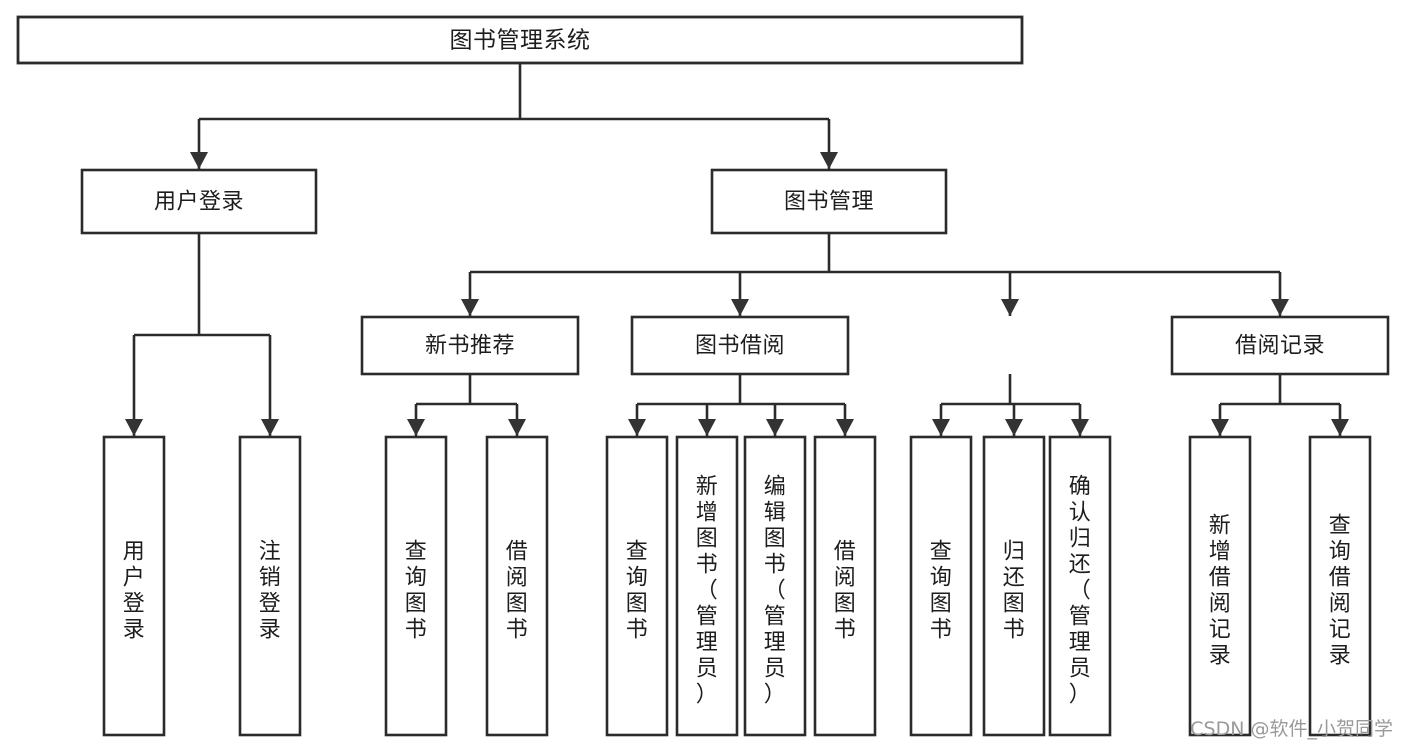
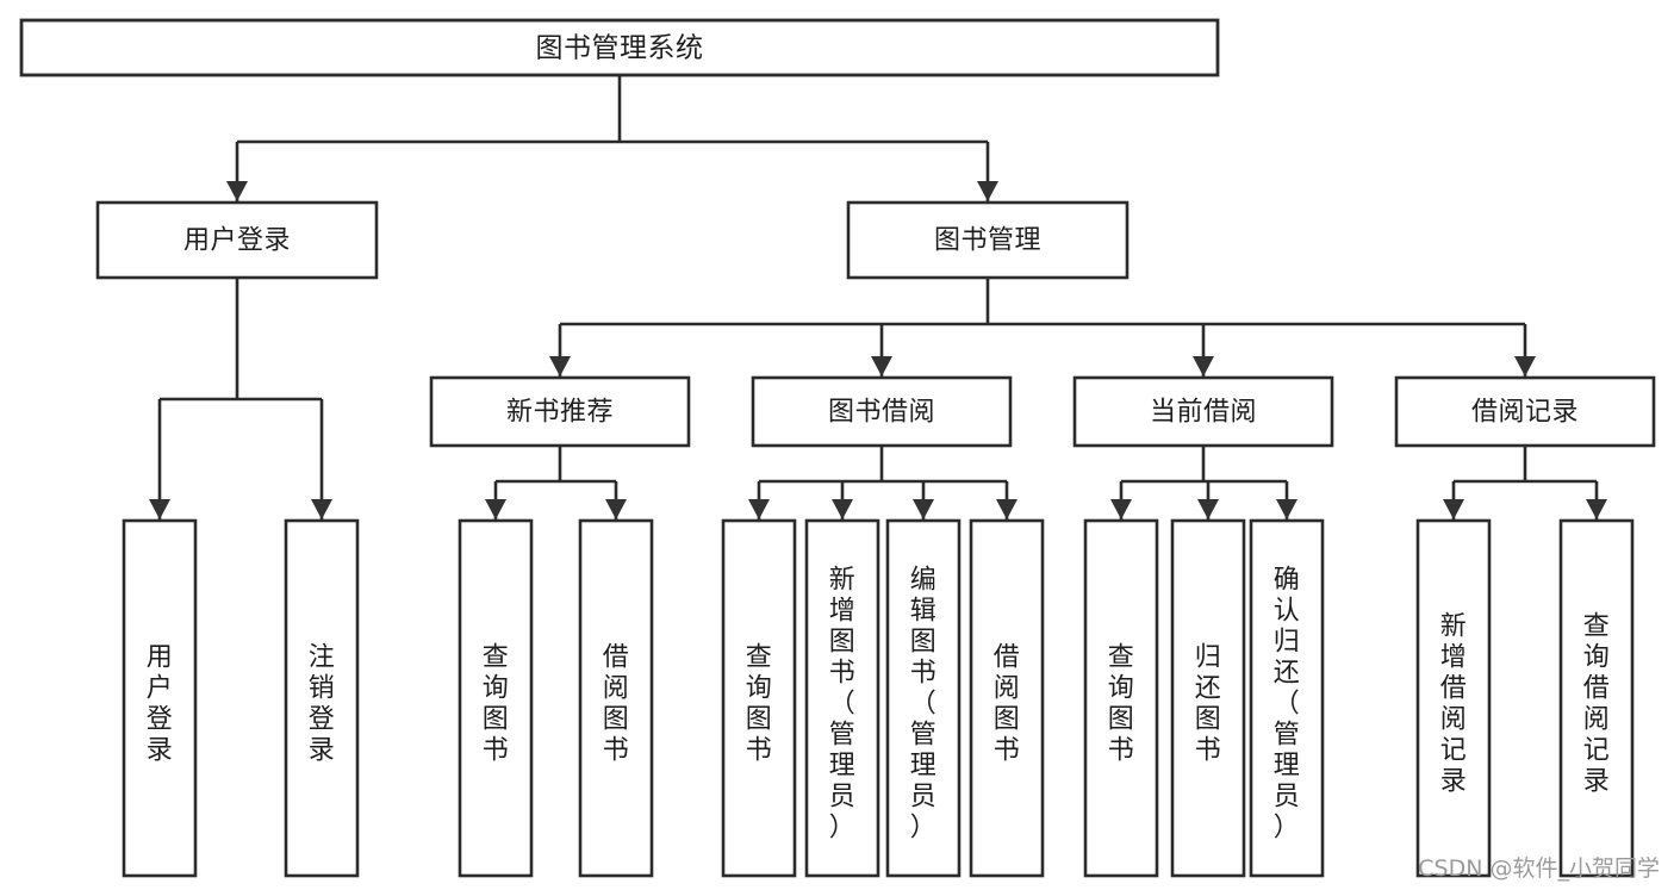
  图书管理系统
  用户登录
  图书管理
  新书推荐
  图书借阅
+ 当前借阅
  借阅记录
  用户登录
  注销登录
  查询图书
  借阅图书
  查询图书
  新增图书（管理员）
  编辑图书（管理员）
  借阅图书
  查询图书
  归还图书
  确认归还（管理员）
  新增借阅记录
  查询借阅记录
  CSDN @软件_小贺同学
